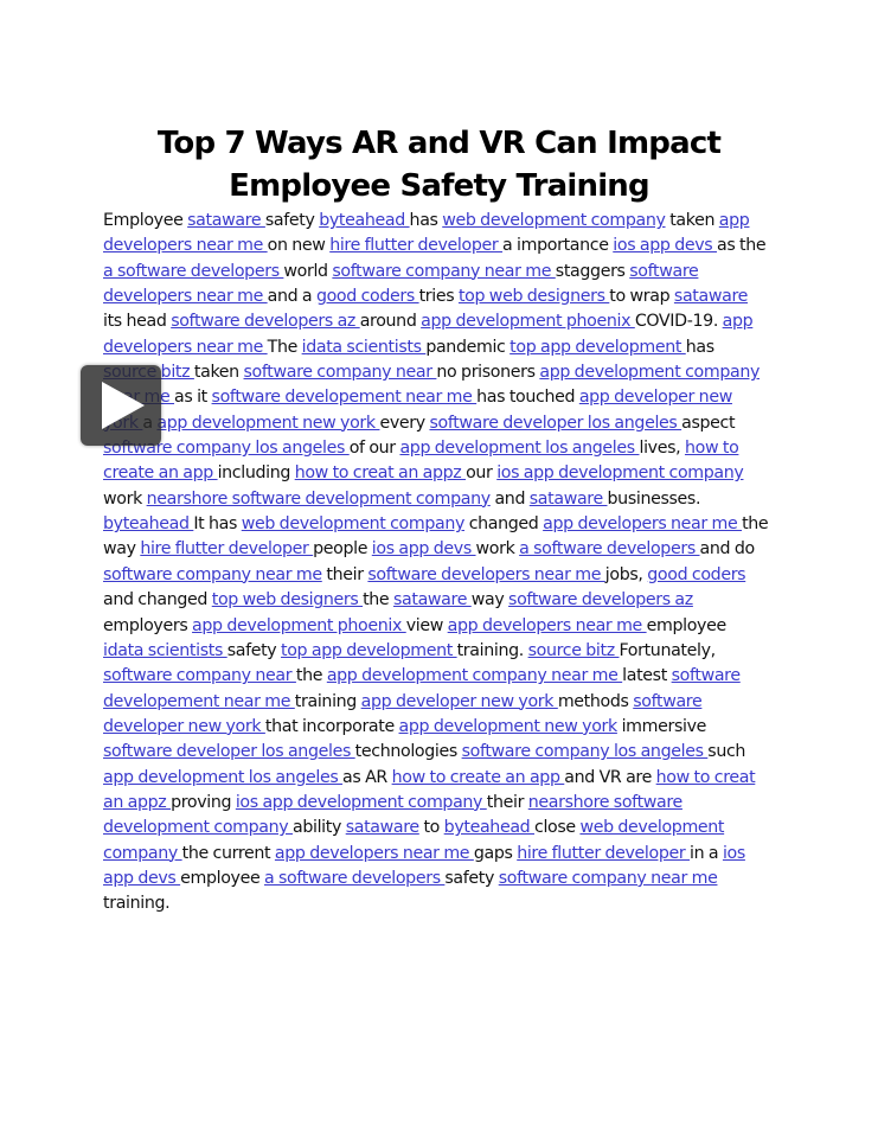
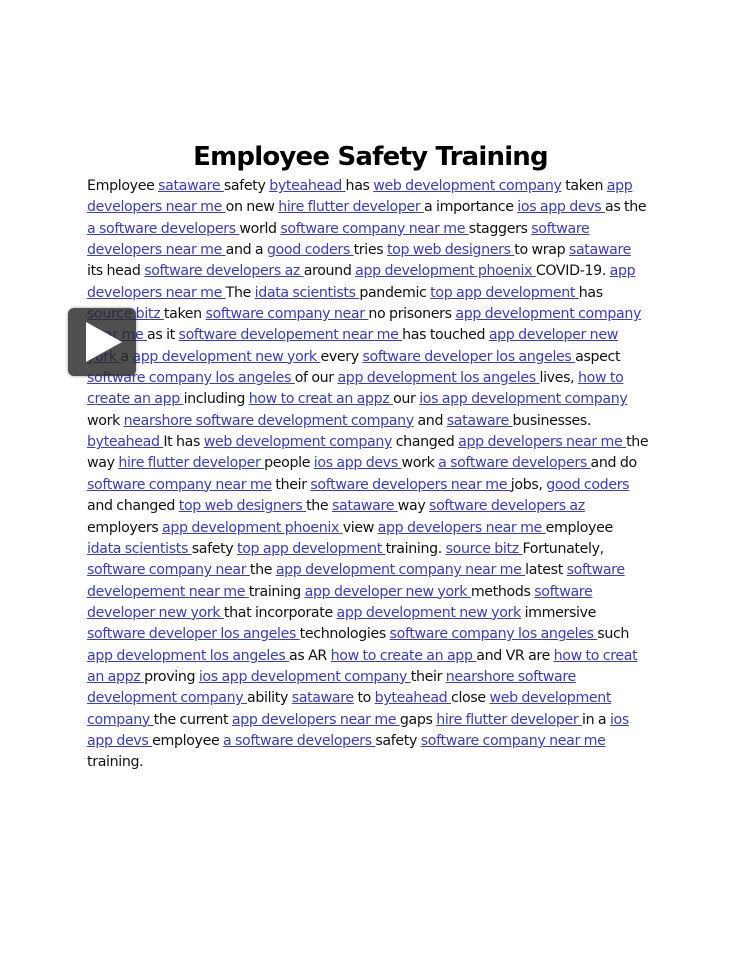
- Top 7 Ways AR and VR Can Impact
  Employee Safety Training
  Employee sataware safety byteahead has web development company taken app developers near me on new hire flutter developer a importance ios app devs as the a software developers world software company near me staggers software developers near me and a good coders tries top web designers to wrap sataware its head software developers az around app development phoenix COVID-19. app developers near me The idata scientists pandemic top app development has source bitz taken software company near no prisoners app development company r me as it software developement near me has touched app developer new ork a app development new york every software developer los angeles aspect software company los angeles of our app development los angeles lives, how to create an app including how to creat an appz our ios app development company work nearshore software development company and sataware businesses. byteahead It has web development company changed app developers near me the way hire flutter developer people ios app devs work a software developers and do software company near me their software developers near me jobs, good coders and changed top web designers the sataware way software developers az employers app development phoenix view app developers near me employee idata scientists safety top app development training. source bitz Fortunately, software company near the app development company near me latest software developement near me training app developer new york methods software developer new york that incorporate app development new york immersive software developer los angeles technologies software company los angeles such app development los angeles as AR how to create an app and VR are how to creat an appz proving ios app development company their nearshore software development company ability sataware to byteahead close web development company the current app developers near me gaps hire flutter developer in a ios app devs employee a software developers safety software company near me training.
